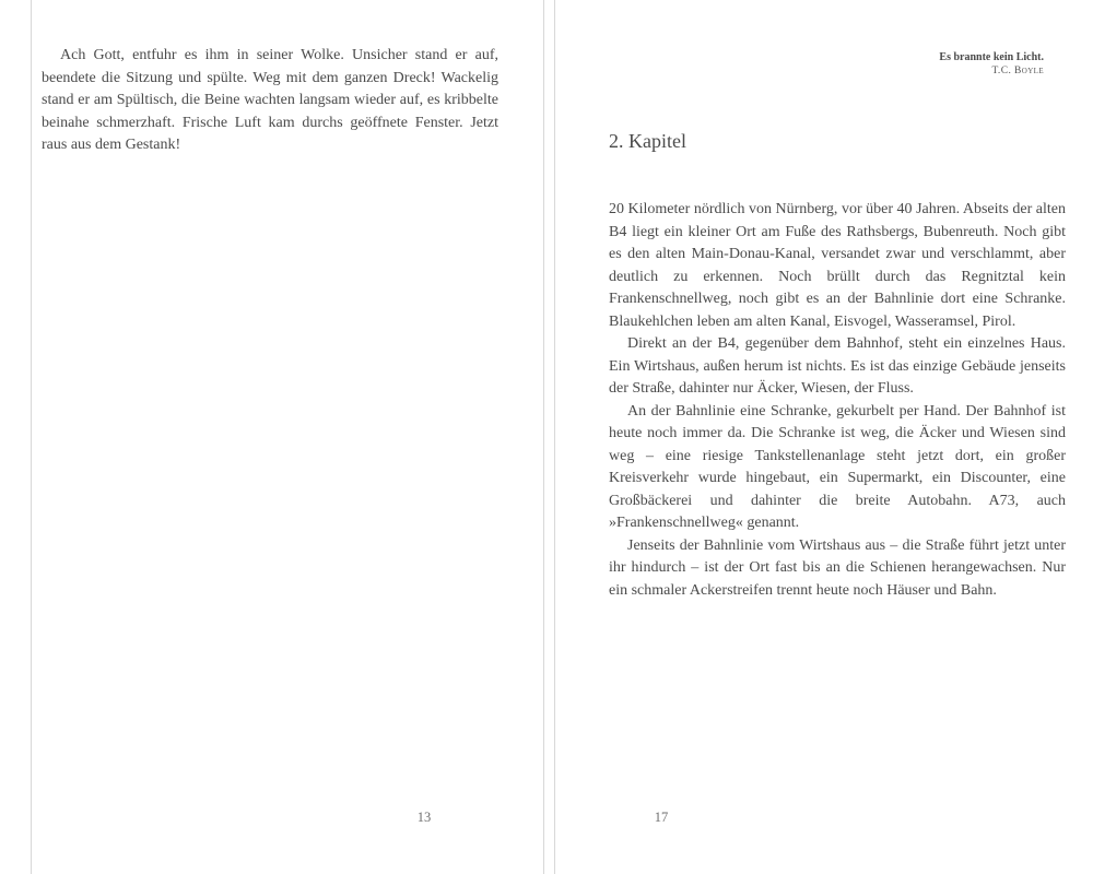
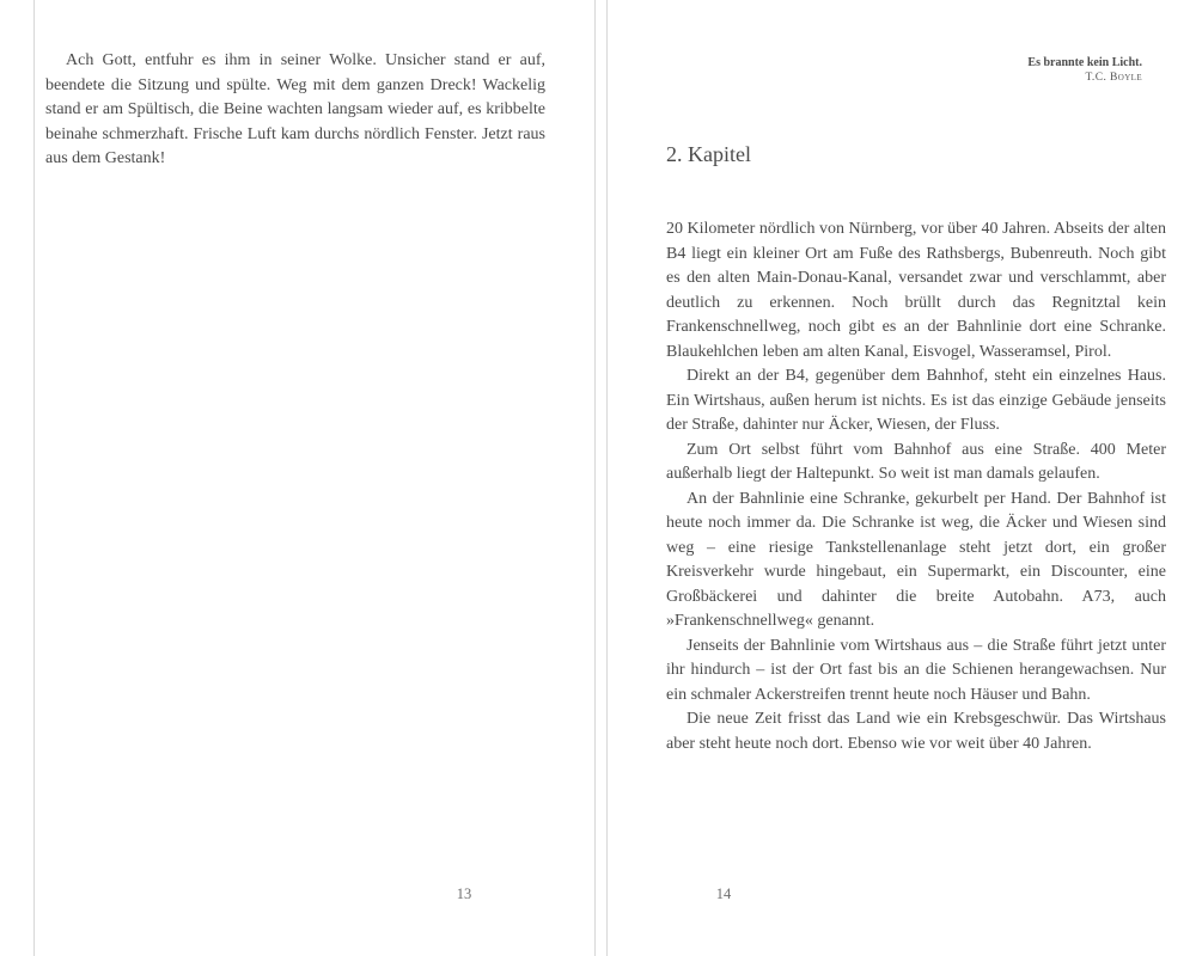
- Ach Gott, entfuhr es ihm in seiner Wolke. Unsicher stand er auf, beendete die Sitzung und spülte. Weg mit dem ganzen Dreck! Wackelig stand er am Spültisch, die Beine wachten langsam wieder auf, es kribbelte beinahe schmerzhaft. Frische Luft kam durchs geöffnete Fenster. Jetzt raus aus dem Gestank!
+ Ach Gott, entfuhr es ihm in seiner Wolke. Unsicher stand er auf, beendete die Sitzung und spülte. Weg mit dem ganzen Dreck! Wackelig stand er am Spültisch, die Beine wachten langsam wieder auf, es kribbelte beinahe schmerzhaft. Frische Luft kam durchs nördlich Fenster. Jetzt raus aus dem Gestank!
  13
  Es brannte kein Licht.
  T.C. Boyle
  2. Kapitel
  20 Kilometer nördlich von Nürnberg, vor über 40 Jahren. Abseits der alten B4 liegt ein kleiner Ort am Fuße des Rathsbergs, Bubenreuth. Noch gibt es den alten Main-Donau-Kanal, versandet zwar und verschlammt, aber deutlich zu erkennen. Noch brüllt durch das Regnitztal kein Frankenschnellweg, noch gibt es an der Bahnlinie dort eine Schranke. Blaukehlchen leben am alten Kanal, Eisvogel, Wasseramsel, Pirol.
  Direkt an der B4, gegenüber dem Bahnhof, steht ein einzelnes Haus. Ein Wirtshaus, außen herum ist nichts. Es ist das einzige Gebäude jenseits der Straße, dahinter nur Äcker, Wiesen, der Fluss.
+ Zum Ort selbst führt vom Bahnhof aus eine Straße. 400 Meter außerhalb liegt der Haltepunkt. So weit ist man damals gelaufen.
  An der Bahnlinie eine Schranke, gekurbelt per Hand. Der Bahnhof ist heute noch immer da. Die Schranke ist weg, die Äcker und Wiesen sind weg – eine riesige Tankstellenanlage steht jetzt dort, ein großer Kreisverkehr wurde hingebaut, ein Supermarkt, ein Discounter, eine Großbäckerei und dahinter die breite Autobahn. A73, auch »Frankenschnellweg« genannt.
  Jenseits der Bahnlinie vom Wirtshaus aus – die Straße führt jetzt unter ihr hindurch – ist der Ort fast bis an die Schienen herangewachsen. Nur ein schmaler Ackerstreifen trennt heute noch Häuser und Bahn.
+ Die neue Zeit frisst das Land wie ein Krebsgeschwür. Das Wirtshaus aber steht heute noch dort. Ebenso wie vor weit über 40 Jahren.
- 17
+ 14
